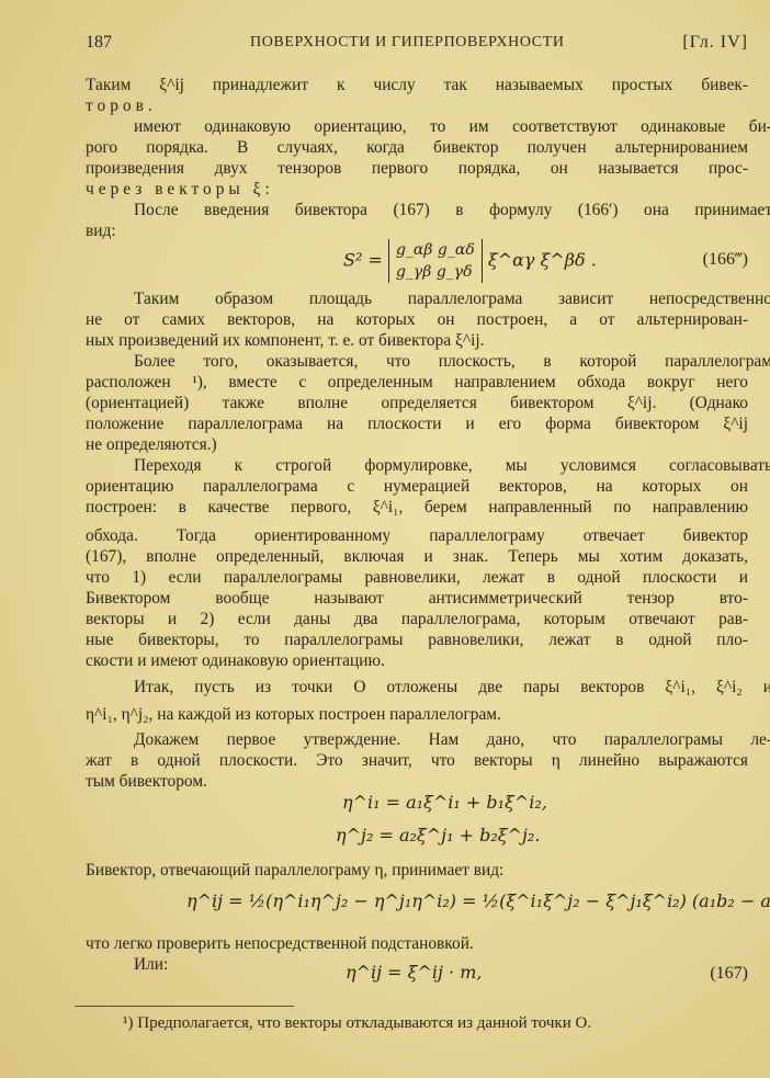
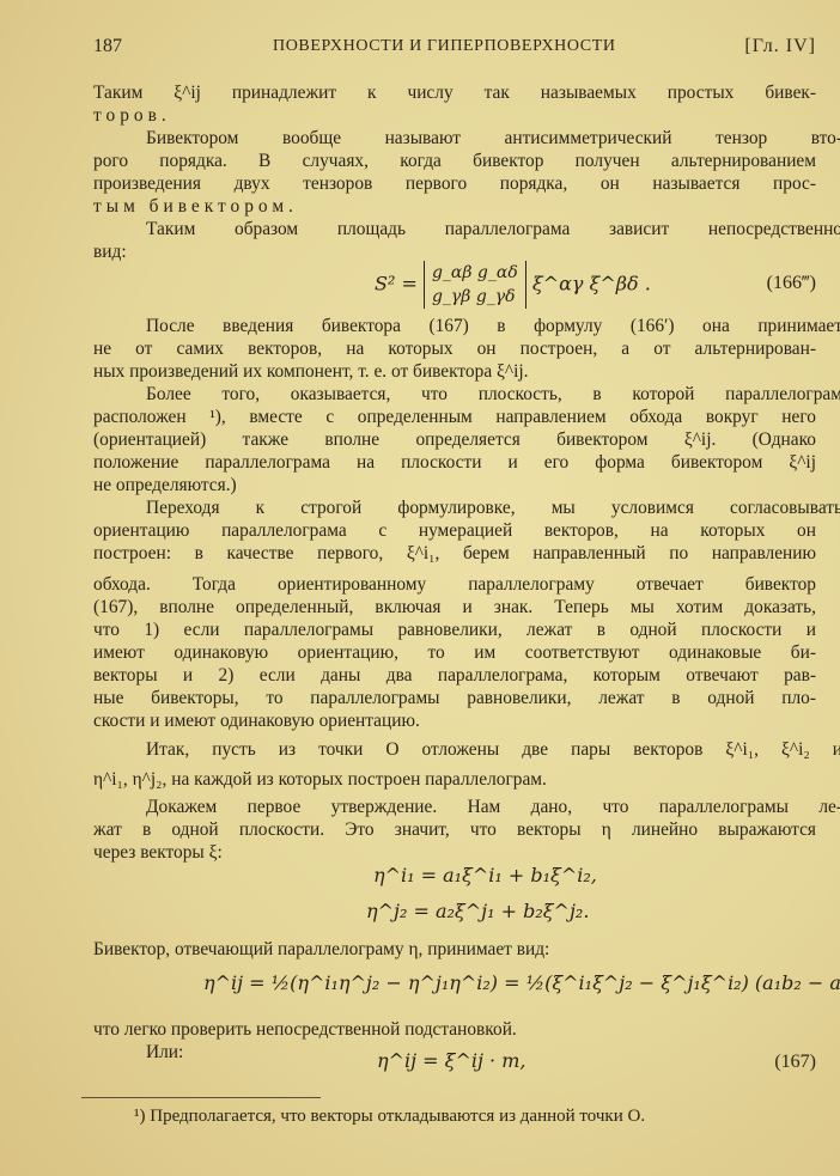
  187
  ПОВЕРХНОСТИ И ГИПЕРПОВЕРХНОСТИ
  [Гл. IV]
  Таким ξ^ij принадлежит к числу так называемых простых бивек-
  торов.
- имеют одинаковую ориентацию, то им соответствуют одинаковые би-
+ Бивектором вообще называют антисимметрический тензор вто-
  рого порядка. В случаях, когда бивектор получен альтернированием
  произведения двух тензоров первого порядка, он называется прос-
- через векторы ξ:
+ тым бивектором.
- После введения бивектора (167) в формулу (166′) она принимает
+ Таким образом площадь параллелограма зависит непосредственно
  вид:
  S² =
  g_αβ g_αδ
  g_γβ g_γδ
  ξ^αγ ξ^βδ .
  (166‴)
- Таким образом площадь параллелограма зависит непосредственно
+ После введения бивектора (167) в формулу (166′) она принимает
  не от самих векторов, на которых он построен, а от альтернирован-
  ных произведений их компонент, т. е. от бивектора ξ^ij.
  Более того, оказывается, что плоскость, в которой параллелограм
  расположен ¹), вместе с определенным направлением обхода вокруг него
  (ориентацией) также вполне определяется бивектором ξ^ij. (Однако
  положение параллелограма на плоскости и его форма бивектором ξ^ij
  не определяются.)
  Переходя к строгой формулировке, мы условимся согласовывать
  ориентацию параллелограма с нумерацией векторов, на которых он
  построен: в качестве первого, ξ^i₁, берем направленный по направлению
  обхода. Тогда ориентированному параллелограму отвечает бивектор
  (167), вполне определенный, включая и знак. Теперь мы хотим доказать,
  что 1) если параллелограмы равновелики, лежат в одной плоскости и
- Бивектором вообще называют антисимметрический тензор вто-
+ имеют одинаковую ориентацию, то им соответствуют одинаковые би-
  векторы и 2) если даны два параллелограма, которым отвечают рав-
  ные бивекторы, то параллелограмы равновелики, лежат в одной пло-
  скости и имеют одинаковую ориентацию.
  Итак, пусть из точки O отложены две пары векторов ξ^i₁, ξ^i₂ и
  η^i₁, η^j₂, на каждой из которых построен параллелограм.
  Докажем первое утверждение. Нам дано, что параллелограмы ле-
  жат в одной плоскости. Это значит, что векторы η линейно выражаются
- тым бивектором.
+ через векторы ξ:
  η^i₁ = a₁ξ^i₁ + b₁ξ^i₂,
  η^j₂ = a₂ξ^j₁ + b₂ξ^j₂.
  Бивектор, отвечающий параллелограму η, принимает вид:
  η^ij = ½(η^i₁η^j₂ − η^j₁η^i₂) = ½(ξ^i₁ξ^j₂ − ξ^j₁ξ^i₂) (a₁b₂ − a
  что легко проверить непосредственной подстановкой.
  Или:
  η^ij = ξ^ij · m,
  (167)
  ¹) Предполагается, что векторы откладываются из данной точки O.
